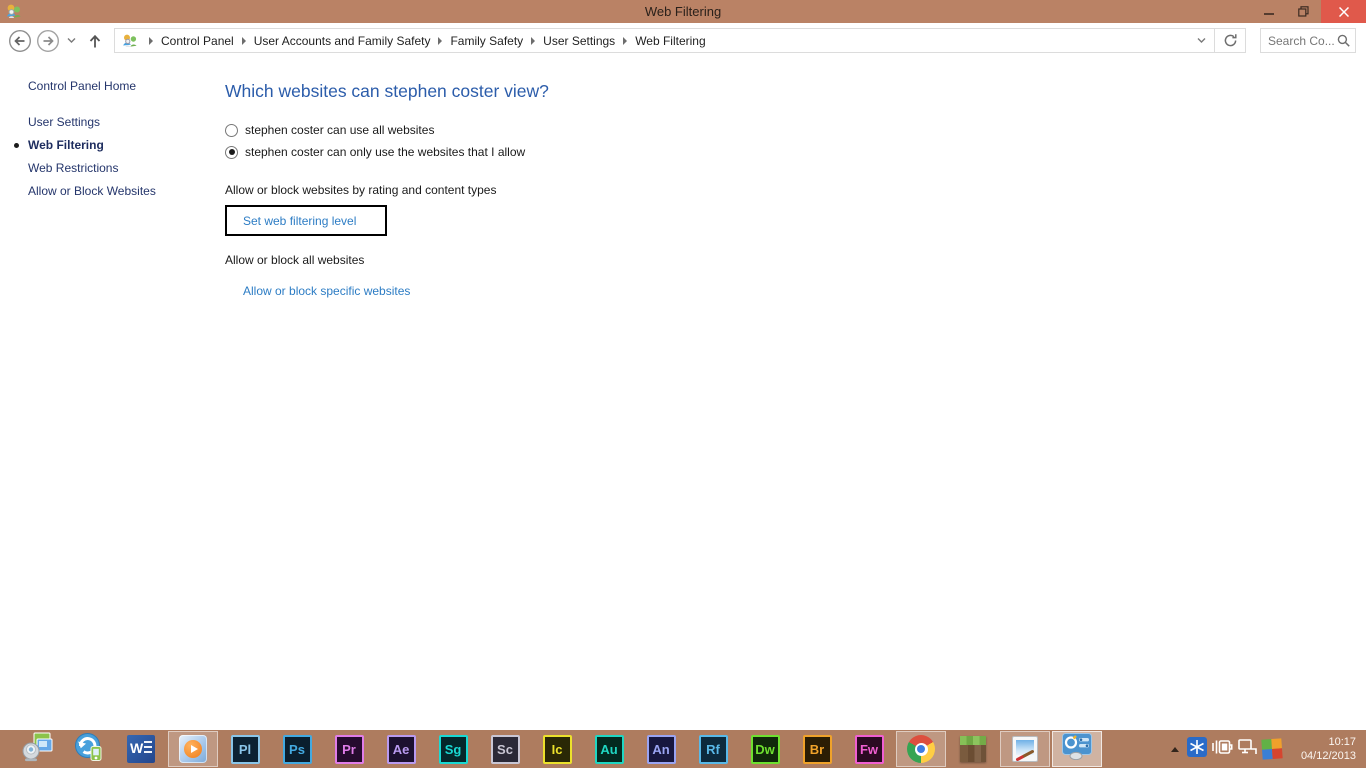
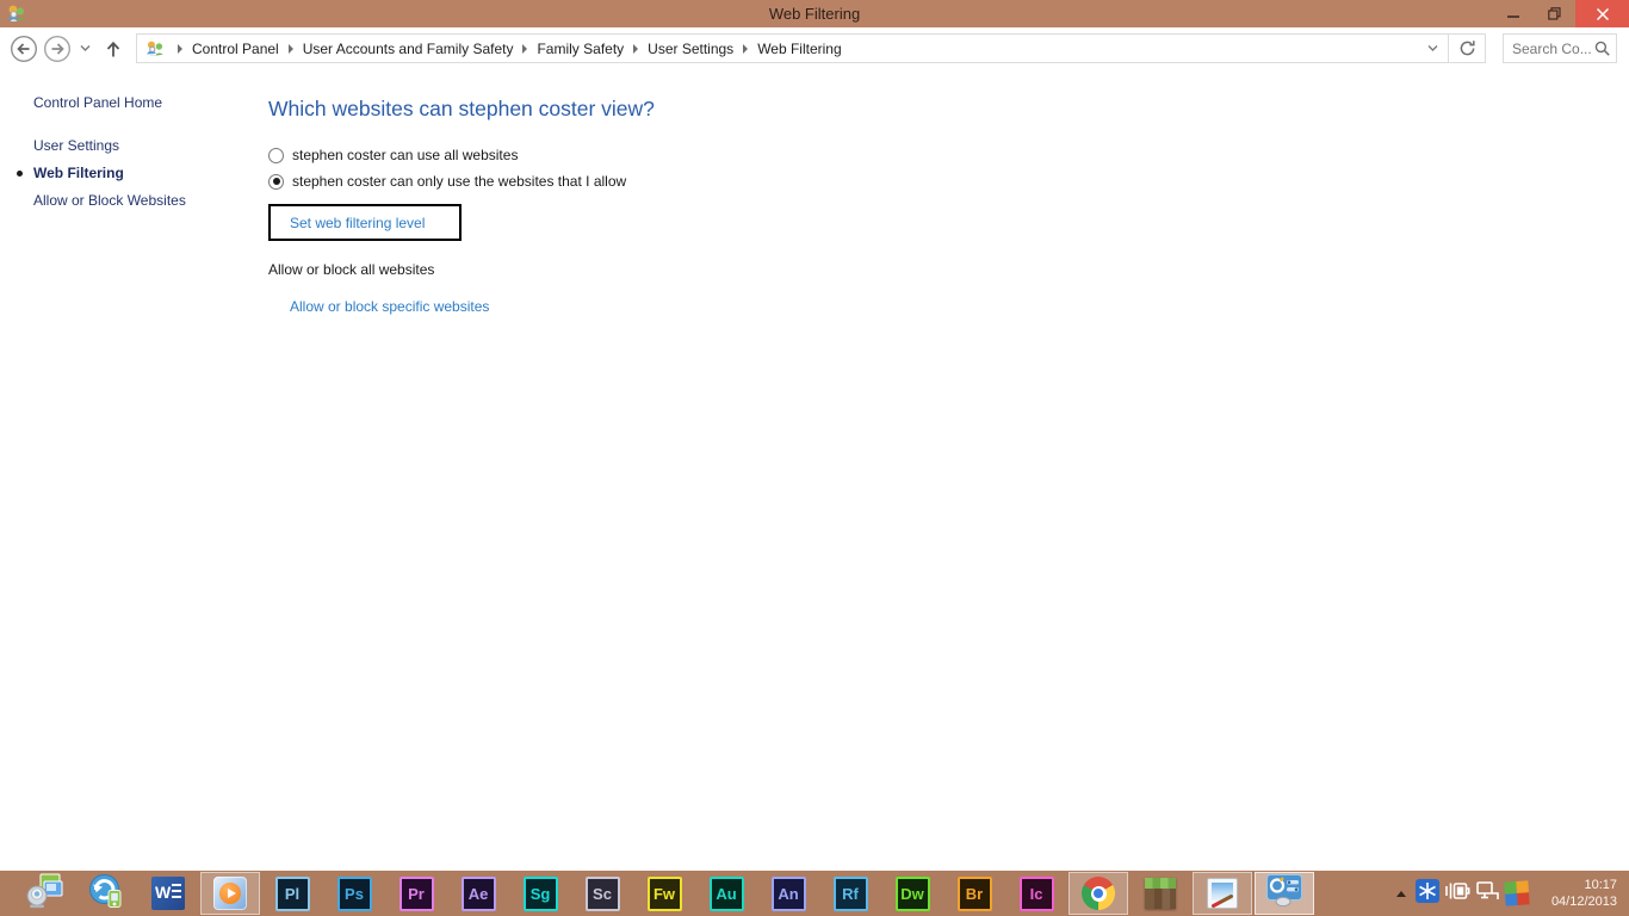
  Web Filtering
  Control Panel
  User Accounts and Family Safety
  Family Safety
  User Settings
  Web Filtering
  Search Co...
  Control Panel Home
  User Settings
  Web Filtering
- Web Restrictions
  Allow or Block Websites
  Which websites can stephen coster view?
  stephen coster can use all websites
  stephen coster can only use the websites that I allow
- Allow or block websites by rating and content types
  Set web filtering level
  Allow or block all websites
  Allow or block specific websites
  W
  Pl
  Ps
  Pr
  Ae
  Sg
  Sc
- Ic
+ Fw
  Au
  An
  Rf
  Dw
  Br
- Fw
+ Ic
  10:17
  04/12/2013
